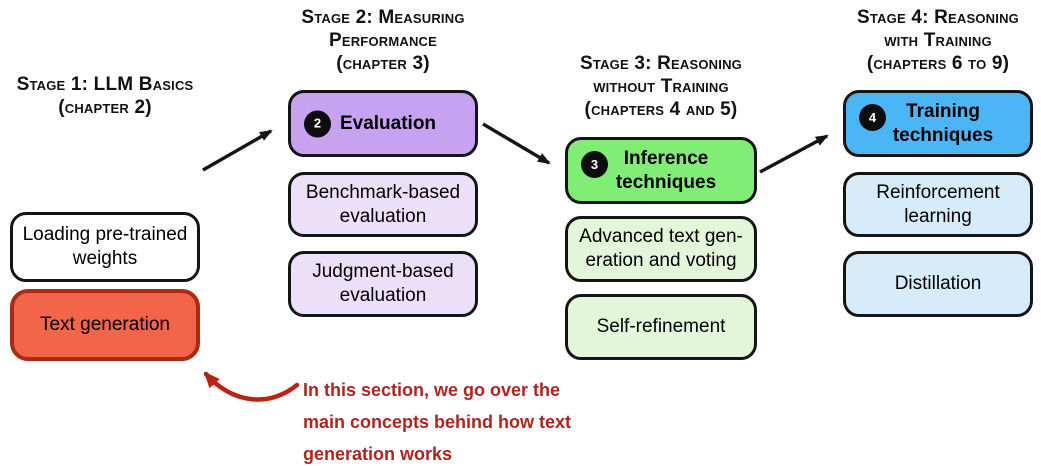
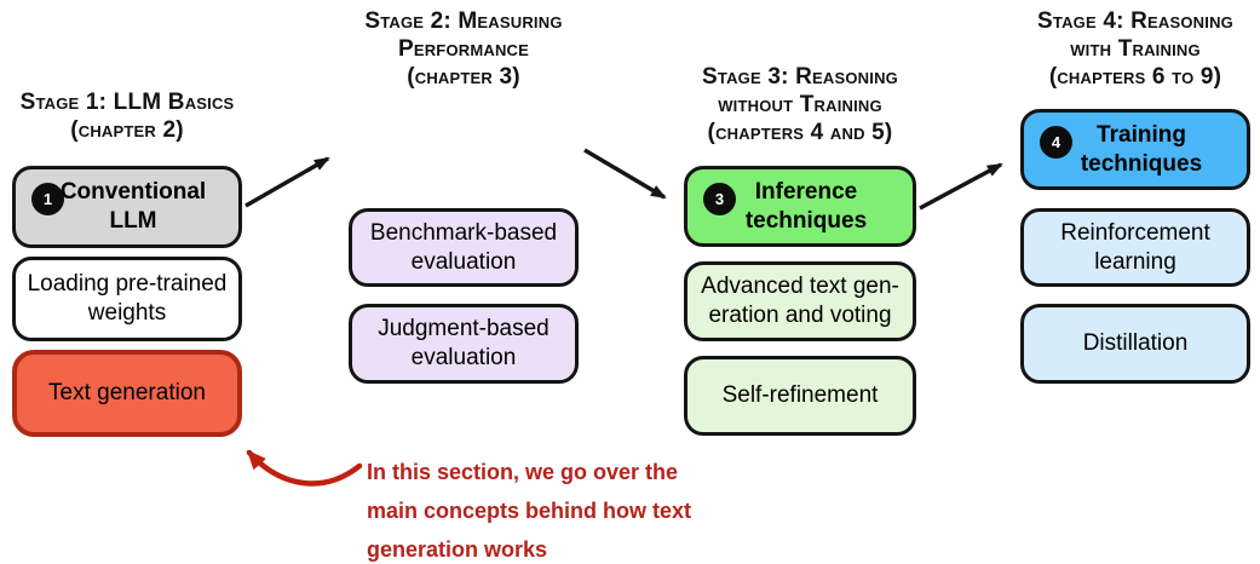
  Stage 1: LLM Basics
  (chapter 2)
  Stage 2: Measuring
  Performance
  (chapter 3)
  Stage 3: Reasoning
  without Training
  (chapters 4 and 5)
  Stage 4: Reasoning
  with Training
  (chapters 6 to 9)
+ 1
+ Conventional
+ LLM
  Loading pre-trained
  weights
  Text generation
- 2
- Evaluation
  Benchmark-based
  evaluation
  Judgment-based
  evaluation
  3
  Inference
  techniques
  Advanced text gen-
  eration and voting
  Self-refinement
  4
  Training
  techniques
  Reinforcement
  learning
  Distillation
  In this section, we go over the
  main concepts behind how text
  generation works
